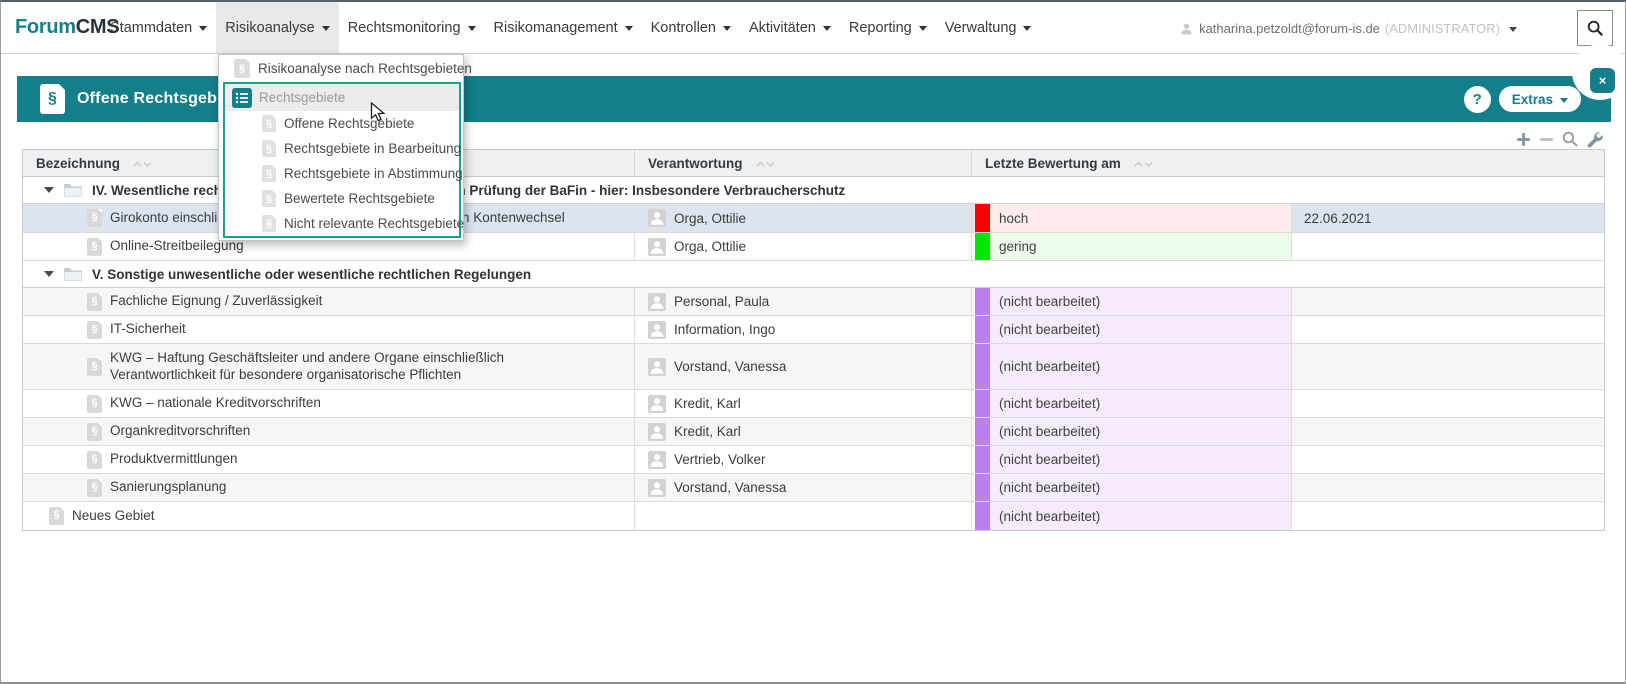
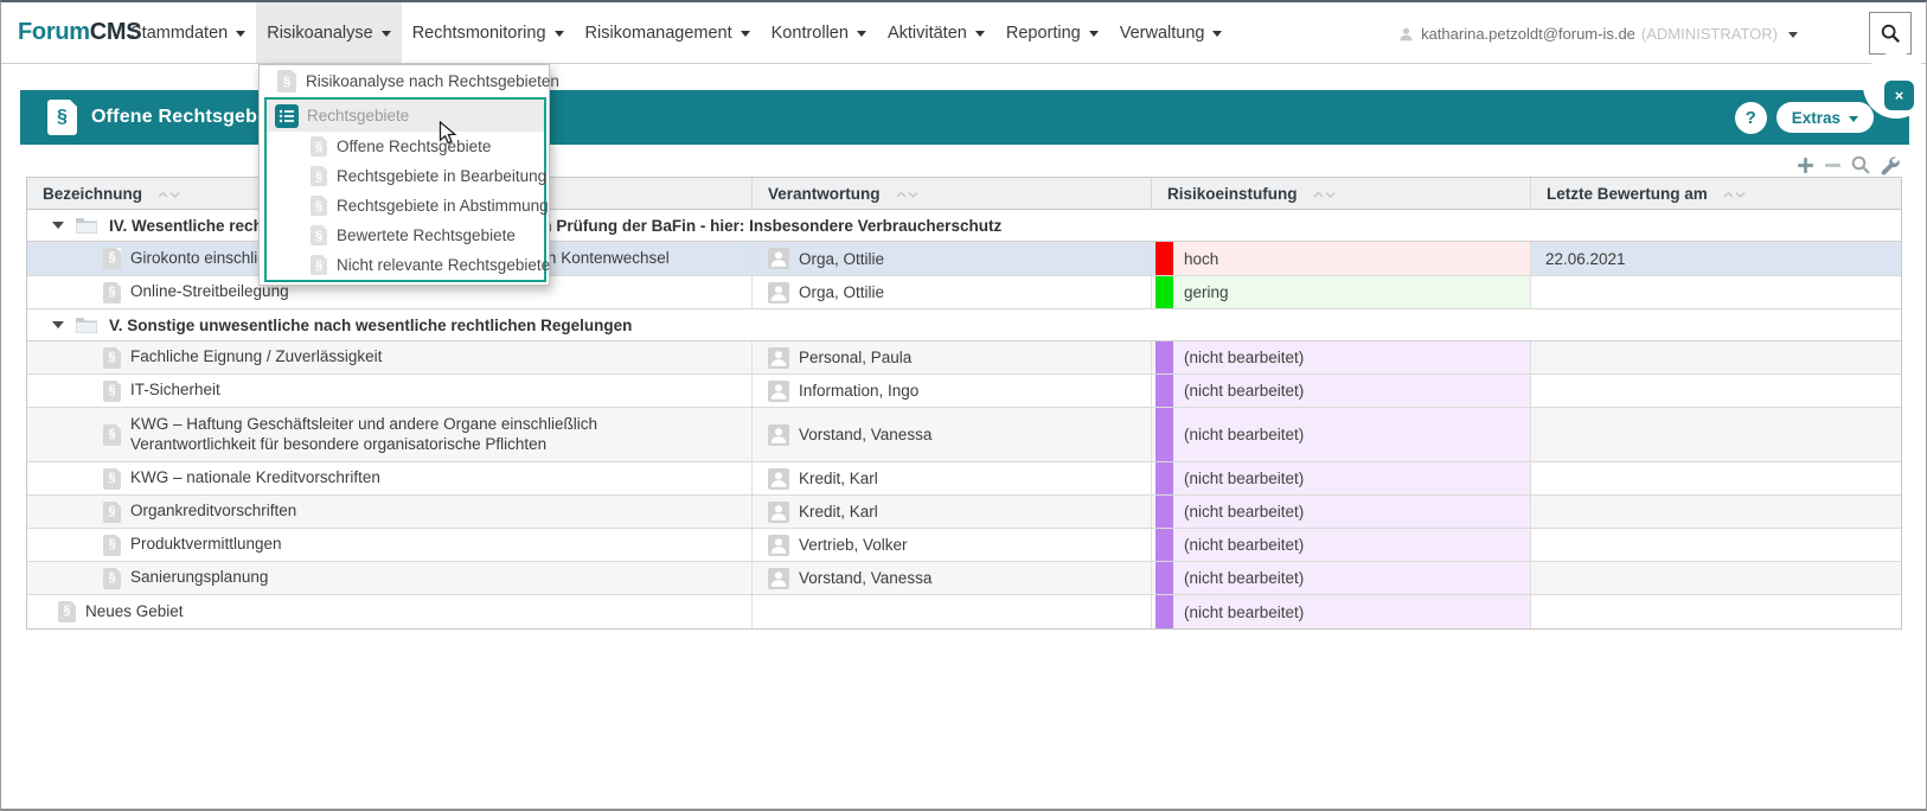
  Forum
  CMS
  Stammdaten
  Risikoanalyse
  Rechtsmonitoring
  Risikomanagement
  Kontrollen
  Aktivitäten
  Reporting
  Verwaltung
  katharina.petzoldt@forum-is.de
  (ADMINISTRATOR)
  §
  Offene Rechtsgeb
  ?
  Extras
  ×
  Bezeichnung
  Verantwortung
+ Risikoeinstufung
  Letzte Bewertung am
  Orga, Ottilie
  hoch
  22.06.2021
  Online-Streitbeilegung
  Orga, Ottilie
  gering
- V. Sonstige unwesentliche oder wesentliche rechtlichen Regelungen
+ V. Sonstige unwesentliche nach wesentliche rechtlichen Regelungen
  Fachliche Eignung / Zuverlässigkeit
  Personal, Paula
  (nicht bearbeitet)
  IT-Sicherheit
  Information, Ingo
  (nicht bearbeitet)
  KWG – Haftung Geschäftsleiter und andere Organe einschließlich Verantwortlichkeit für besondere organisatorische Pflichten
  Vorstand, Vanessa
  (nicht bearbeitet)
  KWG – nationale Kreditvorschriften
  Kredit, Karl
  (nicht bearbeitet)
  Organkreditvorschriften
  Kredit, Karl
  (nicht bearbeitet)
  Produktvermittlungen
  Vertrieb, Volker
  (nicht bearbeitet)
  Sanierungsplanung
  Vorstand, Vanessa
  (nicht bearbeitet)
  Neues Gebiet
  (nicht bearbeitet)
  Risikoanalyse nach Rechtsgebieten
  Rechtsgebiete
  Offene Rechtsgebiete
  Rechtsgebiete in Bearbeitung
  Rechtsgebiete in Abstimmung
  Bewertete Rechtsgebiete
  Nicht relevante Rechtsgebiete
